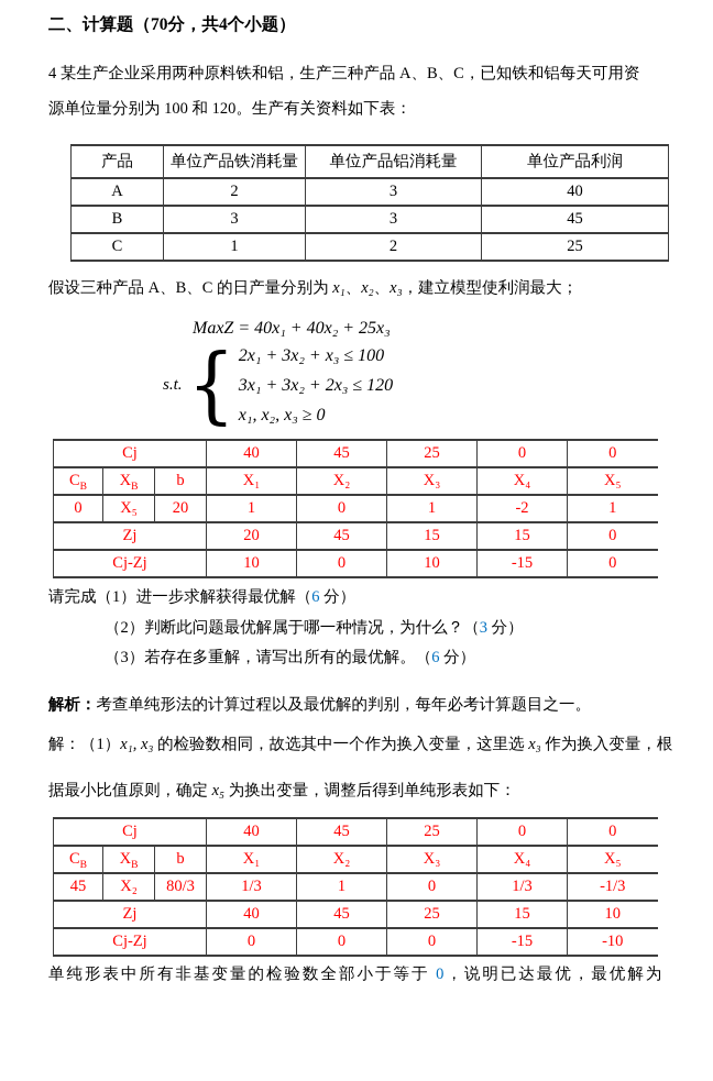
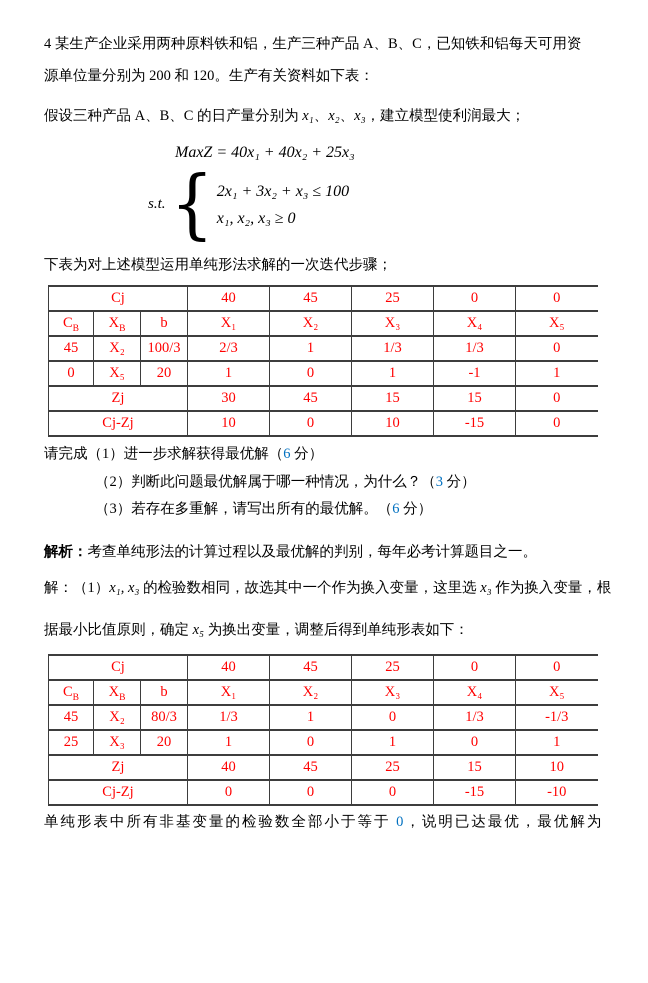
- 二、计算题（70分，共4个小题）
  4 某生产企业采用两种原料铁和铝，生产三种产品 A、B、C，已知铁和铝每天可用资
- 源单位量分别为 100 和 120。生产有关资料如下表：
+ 源单位量分别为 200 和 120。生产有关资料如下表：
- 产品	单位产品铁消耗量	单位产品铝消耗量	单位产品利润
- A	2	3	40
- B	3	3	45
- C	1	2	25
  假设三种产品 A、B、C 的日产量分别为 x₁、x₂、x₃，建立模型使利润最大；
  MaxZ = 40x₁ + 40x₂ + 25x₃
  s.t.
  {
  2x₁ + 3x₂ + x₃ ≤ 100
- 3x₁ + 3x₂ + 2x₃ ≤ 120
  x₁, x₂, x₃ ≥ 0
+ 下表为对上述模型运用单纯形法求解的一次迭代步骤；
  Cj	40	45	25	0	0
  CB	XB	b	X₁	X₂	X₃	X₄	X₅
+ 45	X₂	100/3	2/3	1	1/3	1/3	0
- 0	X₅	20	1	0	1	-2	1
+ 0	X₅	20	1	0	1	-1	1
- Zj	20	45	15	15	0
+ Zj	30	45	15	15	0
  Cj-Zj	10	0	10	-15	0
  请完成（1）进一步求解获得最优解（6 分）
  （2）判断此问题最优解属于哪一种情况，为什么？（3 分）
  （3）若存在多重解，请写出所有的最优解。（6 分）
  解析：考查单纯形法的计算过程以及最优解的判别，每年必考计算题目之一。
  解：（1）x₁, x₃ 的检验数相同，故选其中一个作为换入变量，这里选 x₃ 作为换入变量，根
  据最小比值原则，确定 x₅ 为换出变量，调整后得到单纯形表如下：
  Cj	40	45	25	0	0
  CB	XB	b	X₁	X₂	X₃	X₄	X₅
  45	X₂	80/3	1/3	1	0	1/3	-1/3
+ 25	X₃	20	1	0	1	0	1
  Zj	40	45	25	15	10
  Cj-Zj	0	0	0	-15	-10
  单纯形表中所有非基变量的检验数全部小于等于 0，说明已达最优，最优解为
